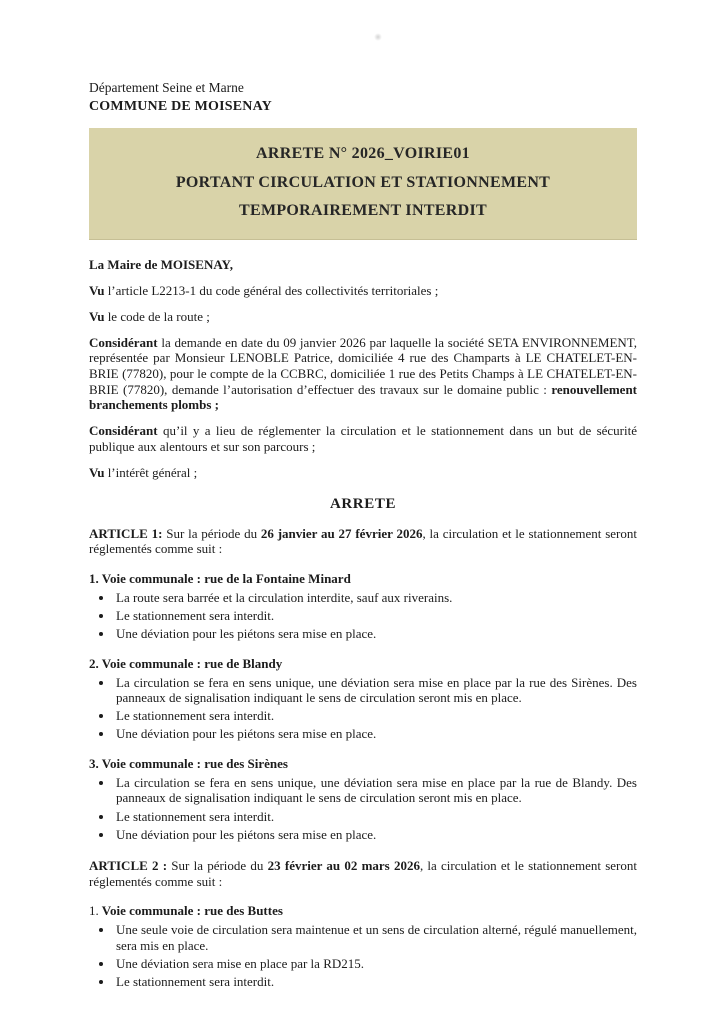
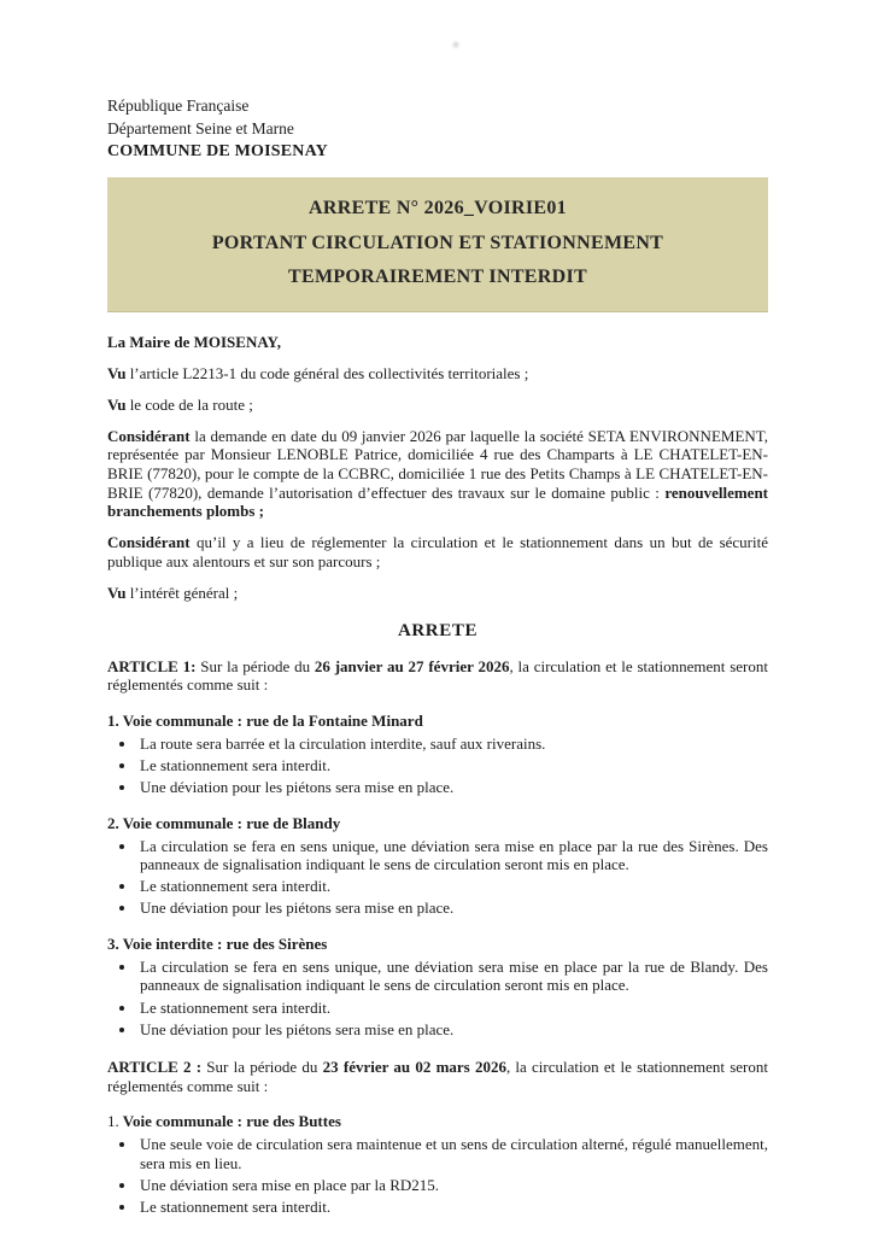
+ République Française
  Département Seine et Marne
  COMMUNE DE MOISENAY
  ARRETE N° 2026_VOIRIE01
  PORTANT CIRCULATION ET STATIONNEMENT TEMPORAIREMENT INTERDIT
  La Maire de MOISENAY,
  Vu l’article L2213-1 du code général des collectivités territoriales ;
  Vu le code de la route ;
  Considérant la demande en date du 09 janvier 2026 par laquelle la société SETA ENVIRONNEMENT, représentée par Monsieur LENOBLE Patrice, domiciliée 4 rue des Champarts à LE CHATELET-EN-BRIE (77820), pour le compte de la CCBRC, domiciliée 1 rue des Petits Champs à LE CHATELET-EN-BRIE (77820), demande l’autorisation d’effectuer des travaux sur le domaine public : renouvellement branchements plombs ;
  Considérant qu’il y a lieu de réglementer la circulation et le stationnement dans un but de sécurité publique aux alentours et sur son parcours ;
  Vu l’intérêt général ;
  ARRETE
  ARTICLE 1: Sur la période du 26 janvier au 27 février 2026, la circulation et le stationnement seront réglementés comme suit :
  1. Voie communale : rue de la Fontaine Minard
  La route sera barrée et la circulation interdite, sauf aux riverains.
  Le stationnement sera interdit.
  Une déviation pour les piétons sera mise en place.
  2. Voie communale : rue de Blandy
  La circulation se fera en sens unique, une déviation sera mise en place par la rue des Sirènes. Des panneaux de signalisation indiquant le sens de circulation seront mis en place.
  Le stationnement sera interdit.
  Une déviation pour les piétons sera mise en place.
- 3. Voie communale : rue des Sirènes
+ 3. Voie interdite : rue des Sirènes
  La circulation se fera en sens unique, une déviation sera mise en place par la rue de Blandy. Des panneaux de signalisation indiquant le sens de circulation seront mis en place.
  Le stationnement sera interdit.
  Une déviation pour les piétons sera mise en place.
  ARTICLE 2 : Sur la période du 23 février au 02 mars 2026, la circulation et le stationnement seront réglementés comme suit :
  1. Voie communale : rue des Buttes
- Une seule voie de circulation sera maintenue et un sens de circulation alterné, régulé manuellement, sera mis en place.
+ Une seule voie de circulation sera maintenue et un sens de circulation alterné, régulé manuellement, sera mis en lieu.
  Une déviation sera mise en place par la RD215.
  Le stationnement sera interdit.
